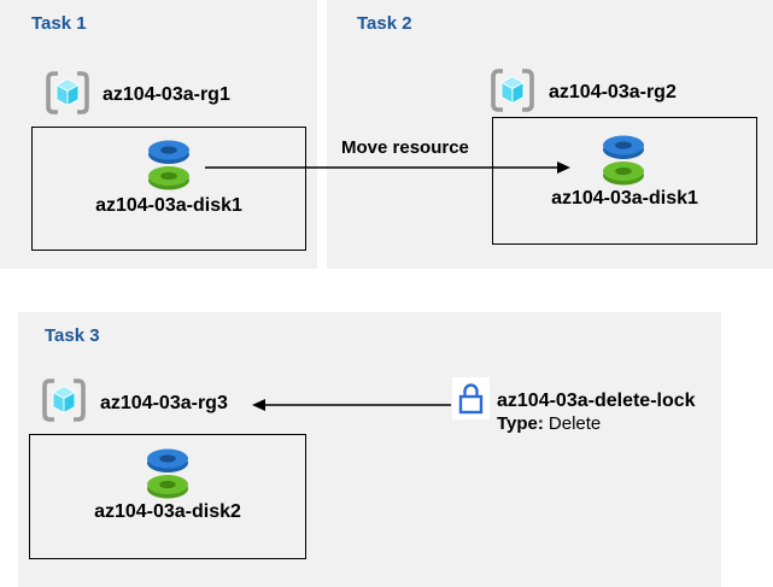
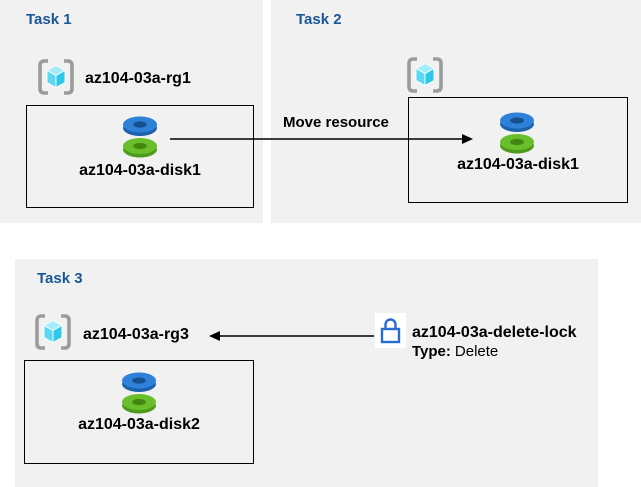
  Task 1
  az104-03a-rg1
  az104-03a-disk1
  Move resource
  Task 2
- az104-03a-rg2
  az104-03a-disk1
  Task 3
  az104-03a-rg3
  az104-03a-delete-lock
  Type: Delete
  az104-03a-disk2
